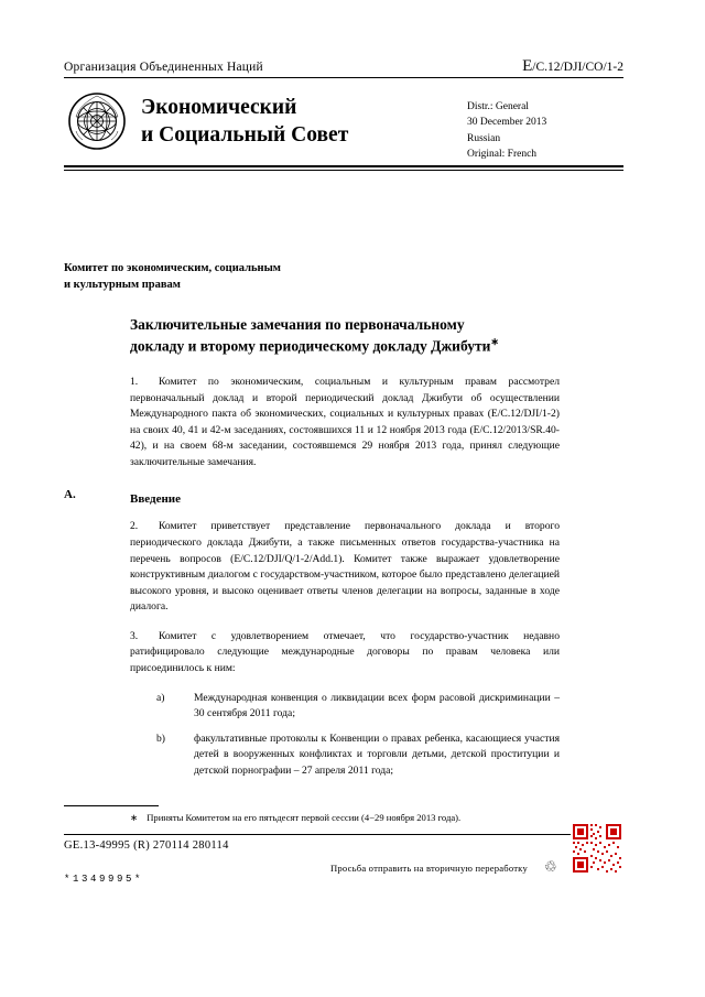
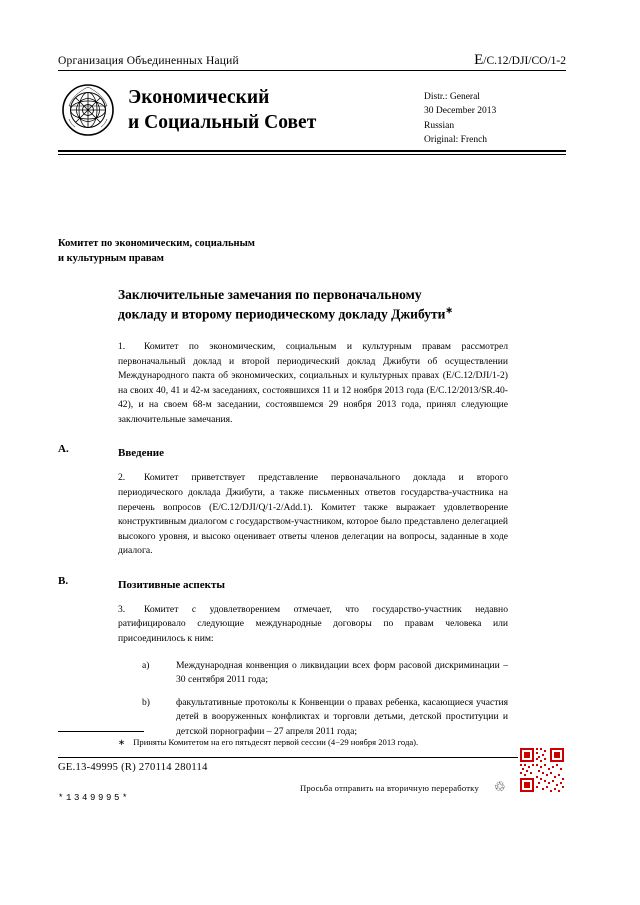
  Организация Объединенных Наций
  E/C.12/DJI/CO/1-2
  Экономический
  и Социальный Совет
  Distr.: General
  30 December 2013
  Russian
  Original: French
  Комитет по экономическим, социальным
  и культурным правам
  Заключительные замечания по первоначальному
  докладу и второму периодическому докладу Джибути∗
  1. Комитет по экономическим, социальным и культурным правам рассмотрел первоначальный доклад и второй периодический доклад Джибути об осуществлении Международного пакта об экономических, социальных и культурных правах (E/C.12/DJI/1-2) на своих 40, 41 и 42-м заседаниях, состоявшихся 11 и 12 ноября 2013 года (E/C.12/2013/SR.40-42), и на своем 68-м заседании, состоявшемся 29 ноября 2013 года, принял следующие заключительные замечания.
  A.
  Введение
  2. Комитет приветствует представление первоначального доклада и второго периодического доклада Джибути, а также письменных ответов государства-участника на перечень вопросов (E/C.12/DJI/Q/1-2/Add.1). Комитет также выражает удовлетворение конструктивным диалогом с государством-участником, которое было представлено делегацией высокого уровня, и высоко оценивает ответы членов делегации на вопросы, заданные в ходе диалога.
+ B.
+ Позитивные аспекты
  3. Комитет с удовлетворением отмечает, что государство-участник недавно ратифицировало следующие международные договоры по правам человека или присоединилось к ним:
  a)
  Международная конвенция о ликвидации всех форм расовой дискриминации – 30 сентября 2011 года;
  b)
  факультативные протоколы к Конвенции о правах ребенка, касающиеся участия детей в вооруженных конфликтах и торговли детьми, детской проституции и детской порнографии – 27 апреля 2011 года;
  ∗ Приняты Комитетом на его пятьдесят первой сессии (4−29 ноября 2013 года).
  GE.13-49995 (R) 270114 280114
  *1349995*
  Просьба отправить на вторичную переработку
  ♲
